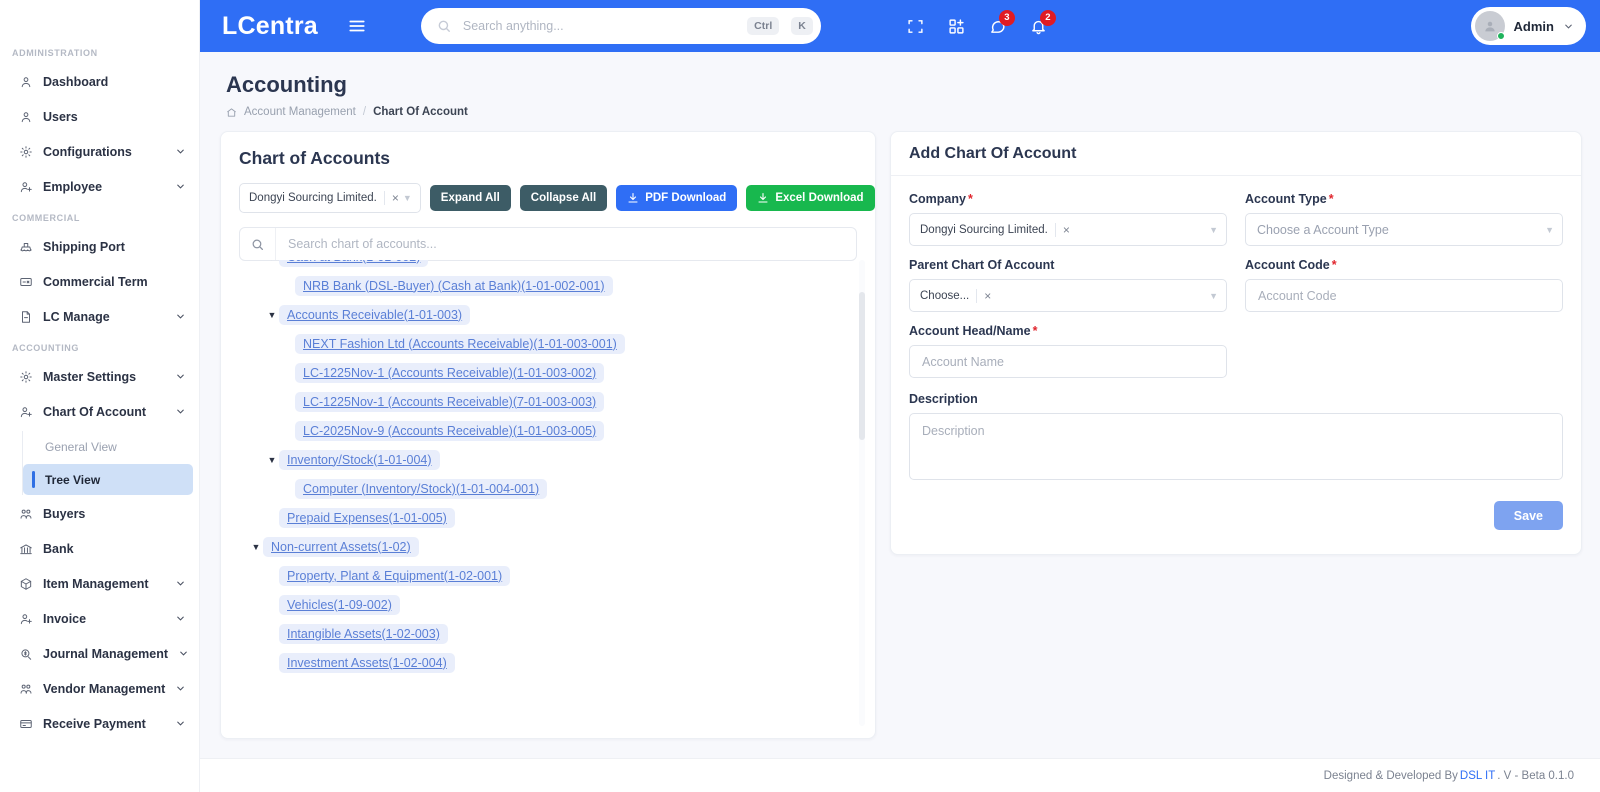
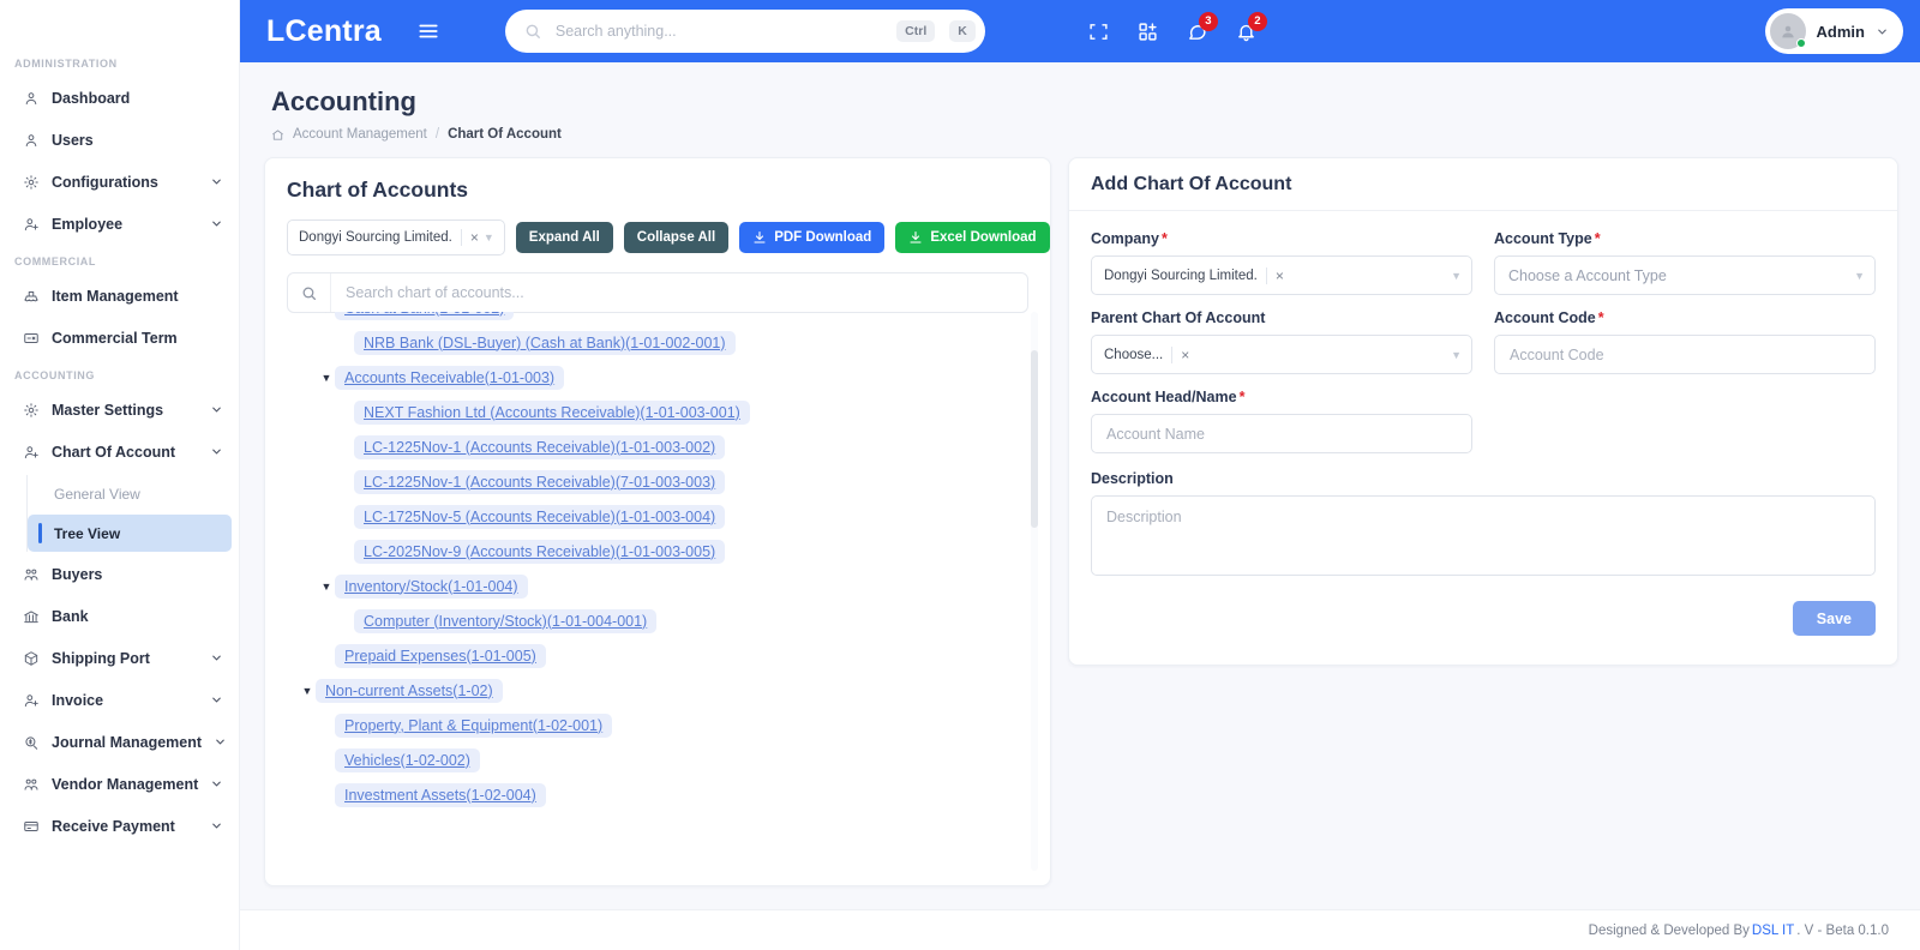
  ADMINISTRATION
  Dashboard
  Users
  Configurations
  Employee
  COMMERCIAL
- Shipping Port
+ Item Management
  Commercial Term
- LC Manage
  ACCOUNTING
  Master Settings
  Chart Of Account
  General View
  Tree View
  Buyers
  Bank
- Item Management
+ Shipping Port
  Invoice
  Journal Management
  Vendor Management
  Receive Payment
  LCentra
  Search anything...
  Ctrl
  K
  3
  2
  Admin
  Accounting
  Account Management
  /
  Chart Of Account
  Chart of Accounts
  Dongyi Sourcing Limited.
  ×
  ▼
  Expand All
  Collapse All
  PDF Download
  Excel Download
  Search chart of accounts...
  NRB Bank (DSL-Buyer) (Cash at Bank)(1-01-002-001)
  ▼
  Accounts Receivable(1-01-003)
  NEXT Fashion Ltd (Accounts Receivable)(1-01-003-001)
  LC-1225Nov-1 (Accounts Receivable)(1-01-003-002)
  LC-1225Nov-1 (Accounts Receivable)(7-01-003-003)
+ LC-1725Nov-5 (Accounts Receivable)(1-01-003-004)
  LC-2025Nov-9 (Accounts Receivable)(1-01-003-005)
  ▼
  Inventory/Stock(1-01-004)
  Computer (Inventory/Stock)(1-01-004-001)
  Prepaid Expenses(1-01-005)
  ▼
  Non-current Assets(1-02)
  Property, Plant & Equipment(1-02-001)
- Vehicles(1-09-002)
+ Vehicles(1-02-002)
- Intangible Assets(1-02-003)
  Investment Assets(1-02-004)
  Add Chart Of Account
  Company *
  Dongyi Sourcing Limited.
  ×
  ▼
  Account Type *
  Choose a Account Type
  ▼
  Parent Chart Of Account
  Choose...
  ×
  ▼
  Account Code *
  Account Code
  Account Head/Name *
  Account Name
  Description
  Description
  Save
  Designed & Developed By
  DSL IT
  . V - Beta 0.1.0
